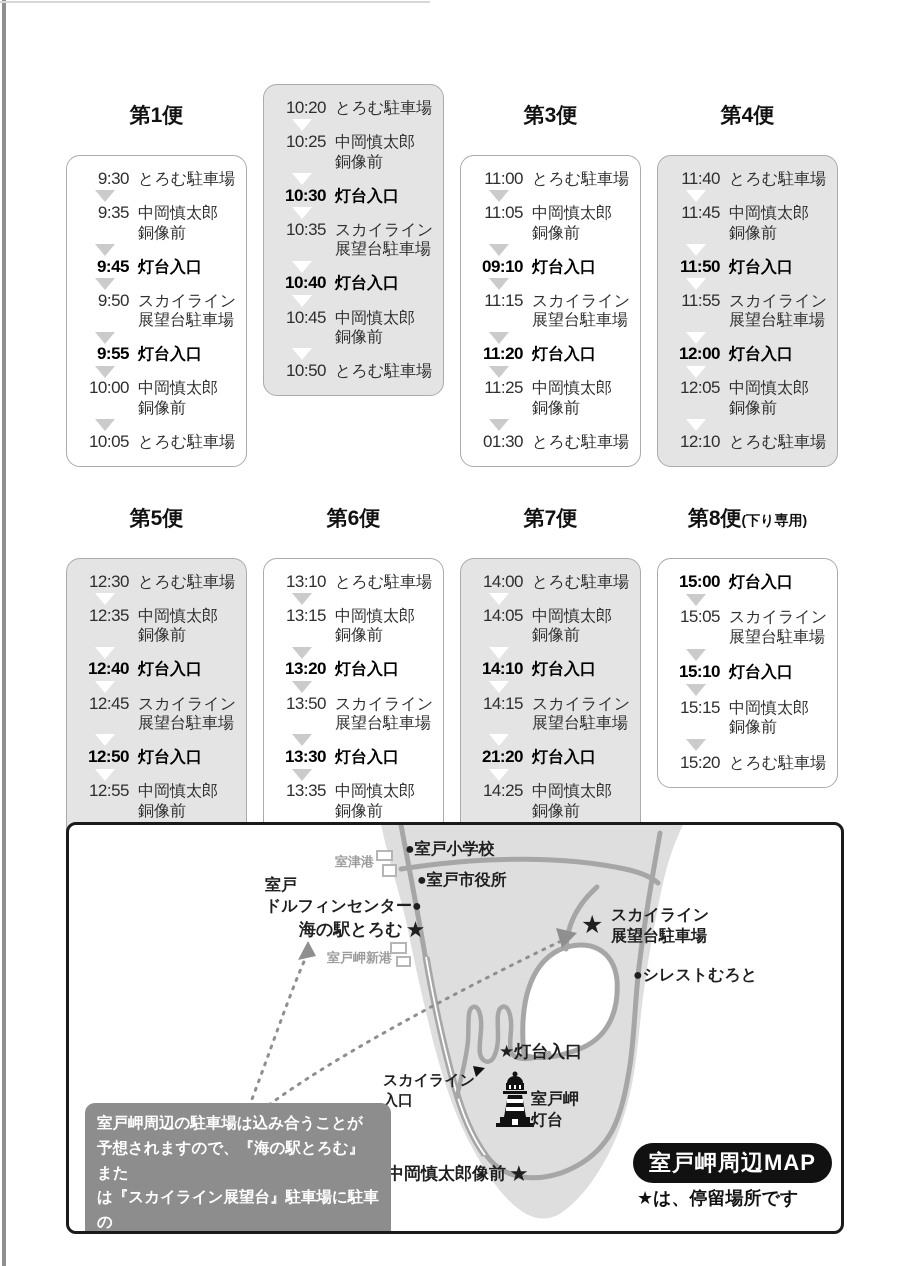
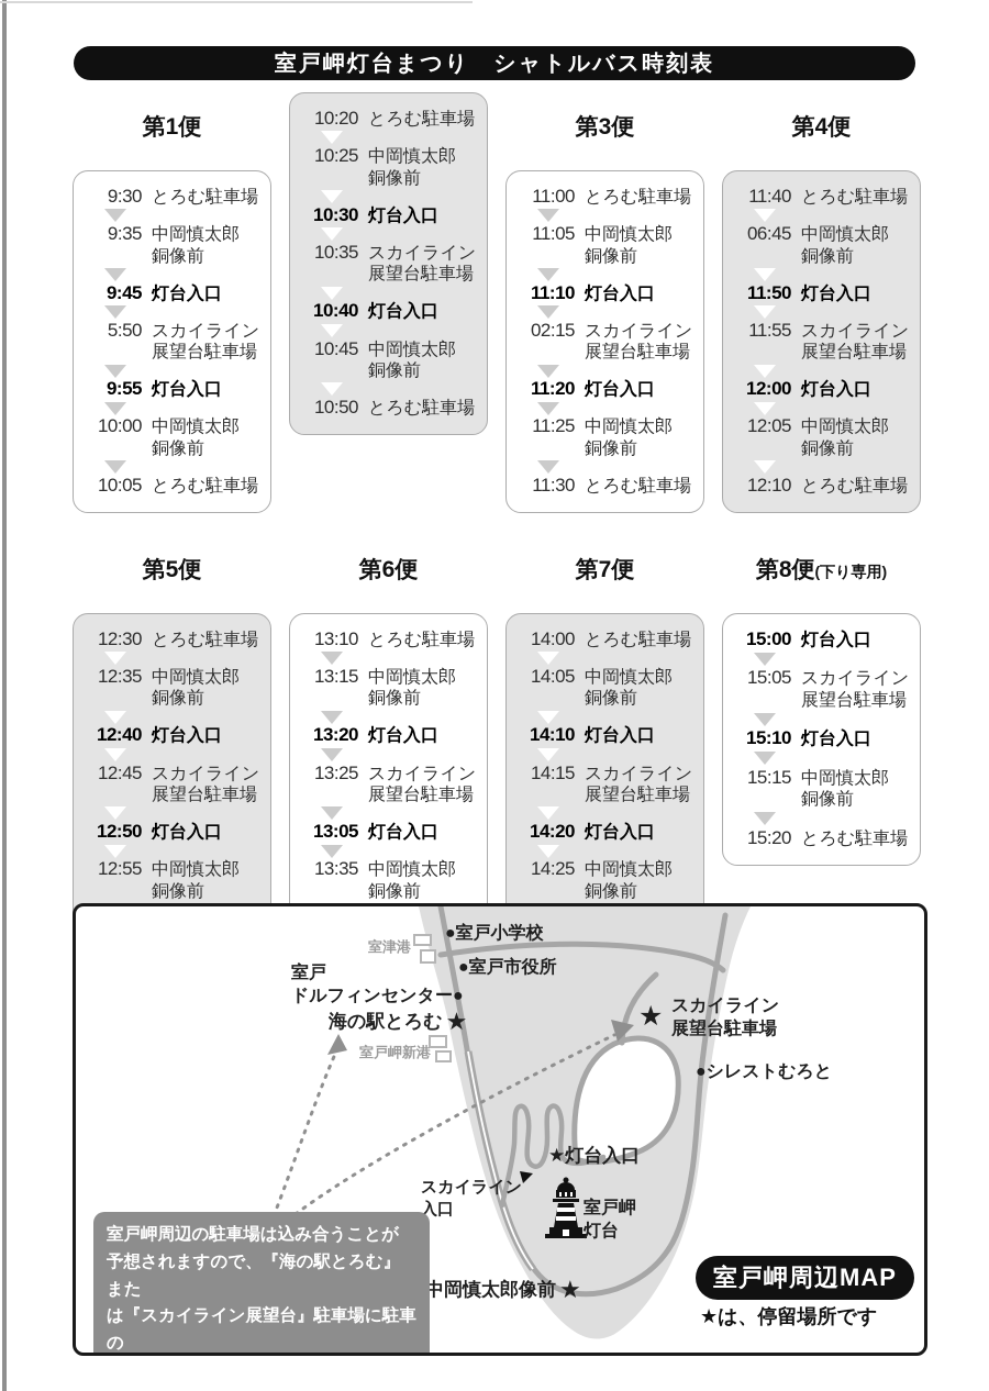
+ 室戸岬灯台まつり シャトルバス時刻表
  第1便
  9:30
  とろむ駐車場
  9:35
  中岡慎太郎
  銅像前
  9:45
  灯台入口
- 9:50
+ 5:50
  スカイライン
  展望台駐車場
  9:55
  灯台入口
  10:00
  中岡慎太郎
  銅像前
  10:05
  とろむ駐車場
  10:20
  とろむ駐車場
  10:25
  中岡慎太郎
  銅像前
  10:30
  灯台入口
  10:35
  スカイライン
  展望台駐車場
  10:40
  灯台入口
  10:45
  中岡慎太郎
  銅像前
  10:50
  とろむ駐車場
  第3便
  11:00
  とろむ駐車場
  11:05
  中岡慎太郎
  銅像前
- 09:10
+ 11:10
  灯台入口
- 11:15
+ 02:15
  スカイライン
  展望台駐車場
  11:20
  灯台入口
  11:25
  中岡慎太郎
  銅像前
- 01:30
+ 11:30
  とろむ駐車場
  第4便
  11:40
  とろむ駐車場
- 11:45
+ 06:45
  中岡慎太郎
  銅像前
  11:50
  灯台入口
  11:55
  スカイライン
  展望台駐車場
  12:00
  灯台入口
  12:05
  中岡慎太郎
  銅像前
  12:10
  とろむ駐車場
  第5便
  12:30
  とろむ駐車場
  12:35
  中岡慎太郎
  銅像前
  12:40
  灯台入口
  12:45
  スカイライン
  展望台駐車場
  12:50
  灯台入口
  12:55
  中岡慎太郎
  銅像前
  第6便
  13:10
  とろむ駐車場
  13:15
  中岡慎太郎
  銅像前
  13:20
  灯台入口
- 13:50
+ 13:25
  スカイライン
  展望台駐車場
- 13:30
+ 13:05
  灯台入口
  13:35
  中岡慎太郎
  銅像前
  第7便
  14:00
  とろむ駐車場
  14:05
  中岡慎太郎
  銅像前
  14:10
  灯台入口
  14:15
  スカイライン
  展望台駐車場
- 21:20
+ 14:20
  灯台入口
  14:25
  中岡慎太郎
  銅像前
  第8便(下り専用)
  15:00
  灯台入口
  15:05
  スカイライン
  展望台駐車場
  15:10
  灯台入口
  15:15
  中岡慎太郎
  銅像前
  15:20
  とろむ駐車場
  室津港
  ●室戸小学校
  ●室戸市役所
  室戸
  ドルフィンセンター●
  海の駅とろむ
  ★
  室戸岬新港
  ★
  スカイライン
  展望台駐車場
  ●シレストむろと
  ★灯台入口
  スカイライン
  入口
  室戸岬
  灯台
  中岡慎太郎像前
  ★
  室戸岬周辺の駐車場は込み合うことが
  予想されますので、『海の駅とろむ』また
  は『スカイライン展望台』駐車場に駐車の
  室戸岬周辺MAP
  ★は、停留場所です
